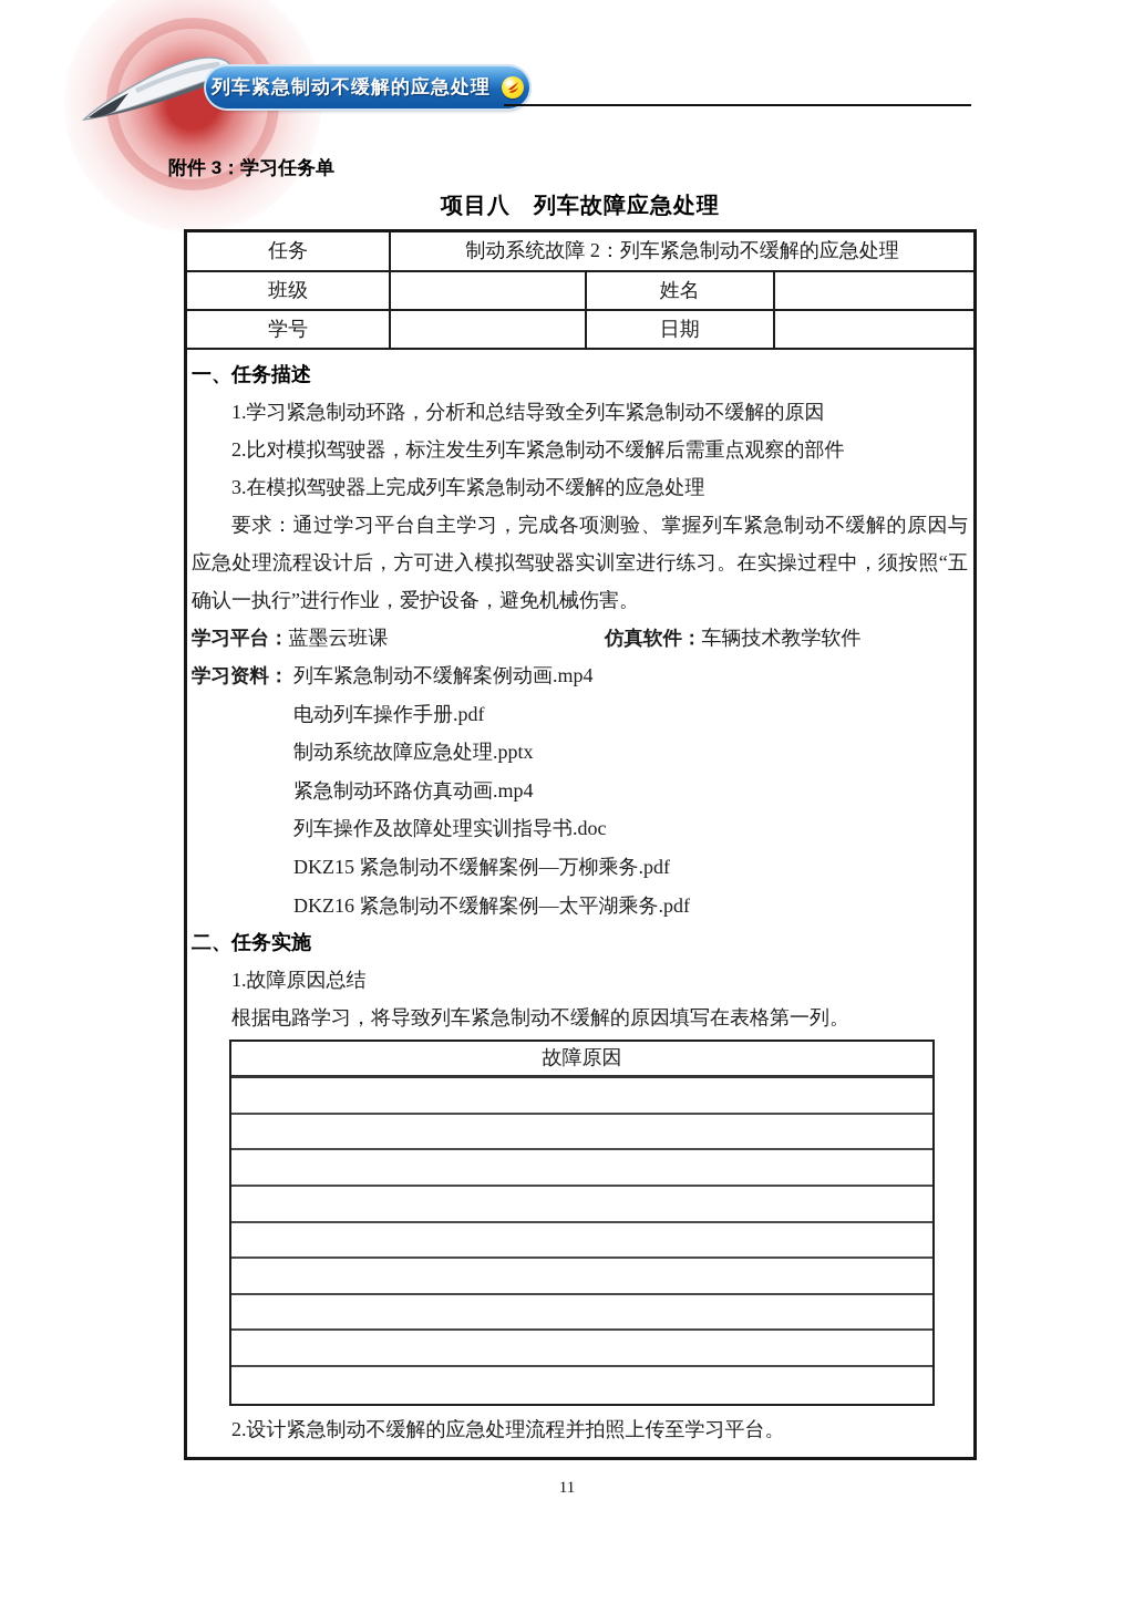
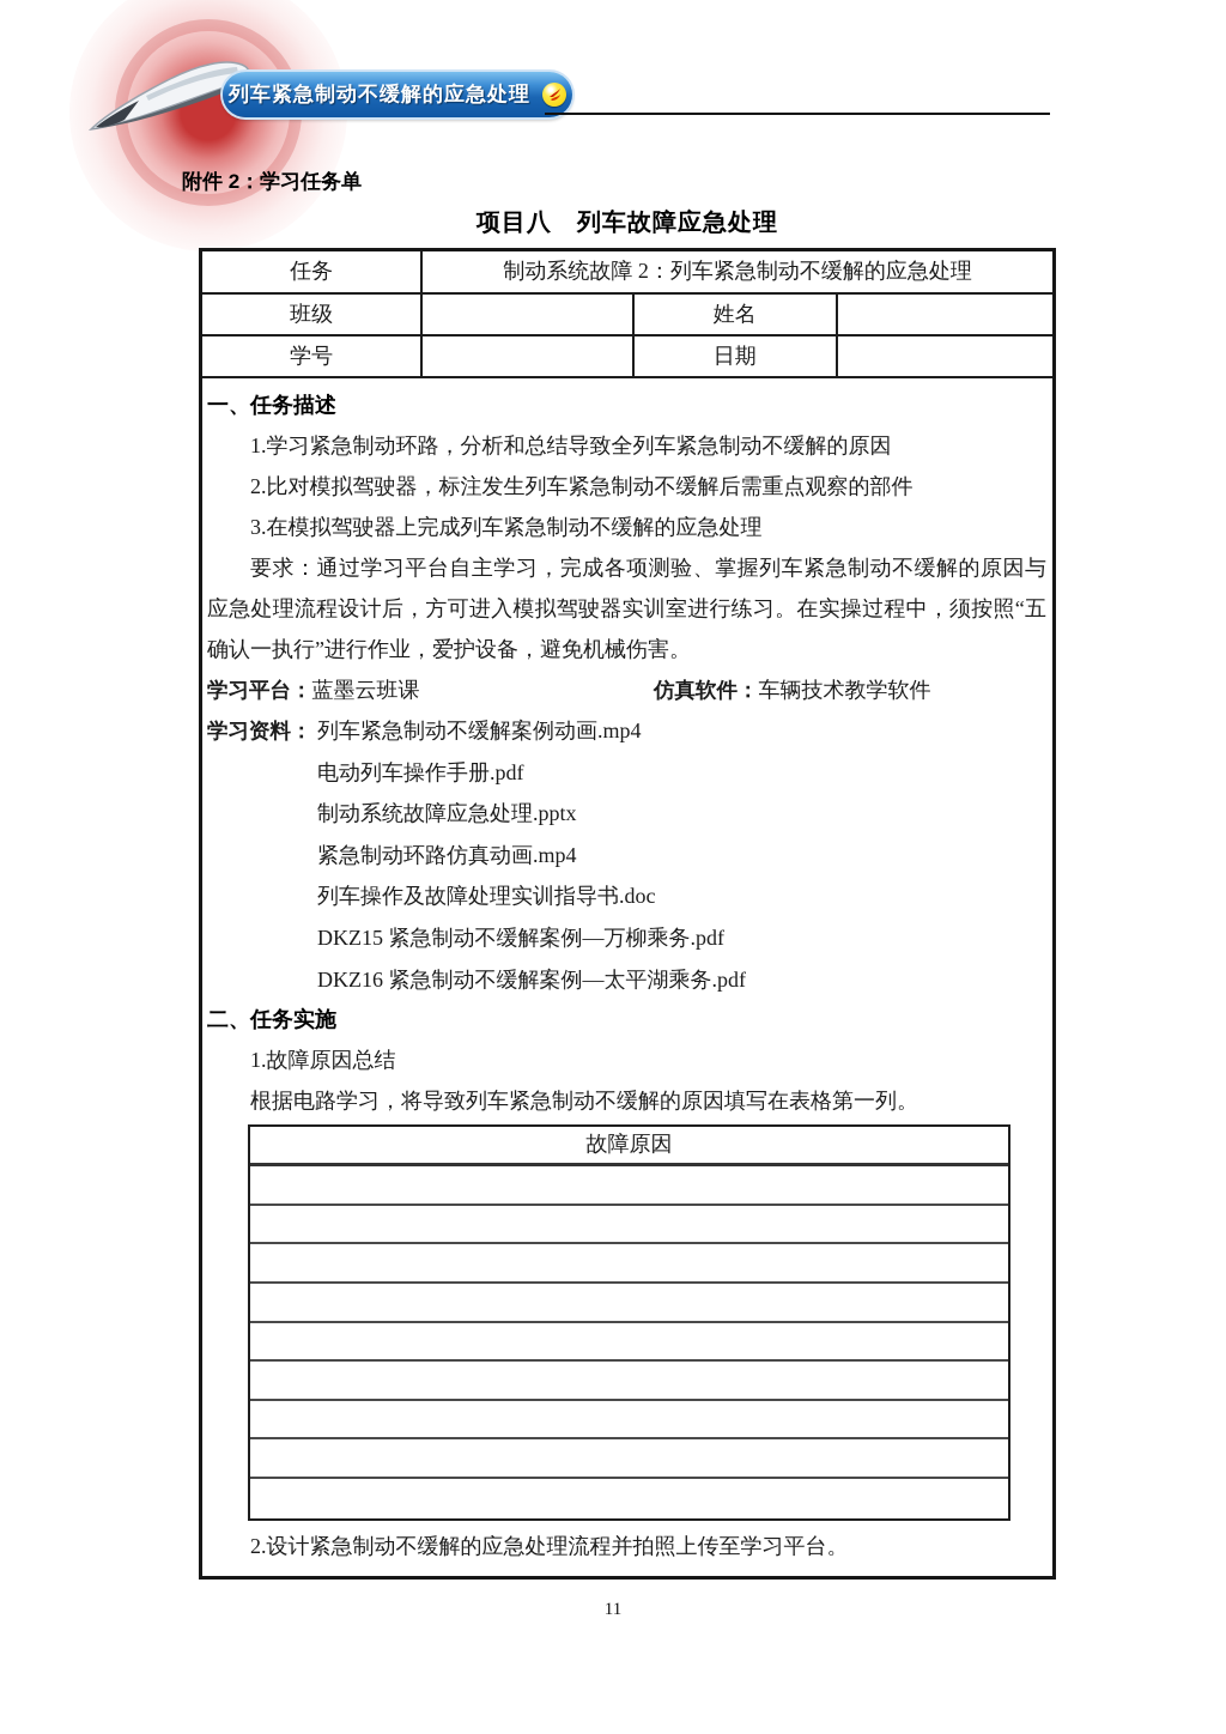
  列车紧急制动不缓解的应急处理
- 附件 3：学习任务单
+ 附件 2：学习任务单
  项目八 列车故障应急处理
  任务	制动系统故障 2：列车紧急制动不缓解的应急处理
  班级		姓名
  学号		日期
  一、任务描述
  1.学习紧急制动环路，分析和总结导致全列车紧急制动不缓解的原因
  2.比对模拟驾驶器，标注发生列车紧急制动不缓解后需重点观察的部件
  3.在模拟驾驶器上完成列车紧急制动不缓解的应急处理
  要求：通过学习平台自主学习，完成各项测验、掌握列车紧急制动不缓解的原因与应急处理流程设计后，方可进入模拟驾驶器实训室进行练习。在实操过程中，须按照“五确认一执行”进行作业，爱护设备，避免机械伤害。
  学习平台：蓝墨云班课
  仿真软件：车辆技术教学软件
  学习资料：
  列车紧急制动不缓解案例动画.mp4
  电动列车操作手册.pdf
  制动系统故障应急处理.pptx
  紧急制动环路仿真动画.mp4
  列车操作及故障处理实训指导书.doc
  DKZ15 紧急制动不缓解案例—万柳乘务.pdf
  DKZ16 紧急制动不缓解案例—太平湖乘务.pdf
  二、任务实施
  1.故障原因总结
  根据电路学习，将导致列车紧急制动不缓解的原因填写在表格第一列。
  故障原因
  2.设计紧急制动不缓解的应急处理流程并拍照上传至学习平台。
  11
